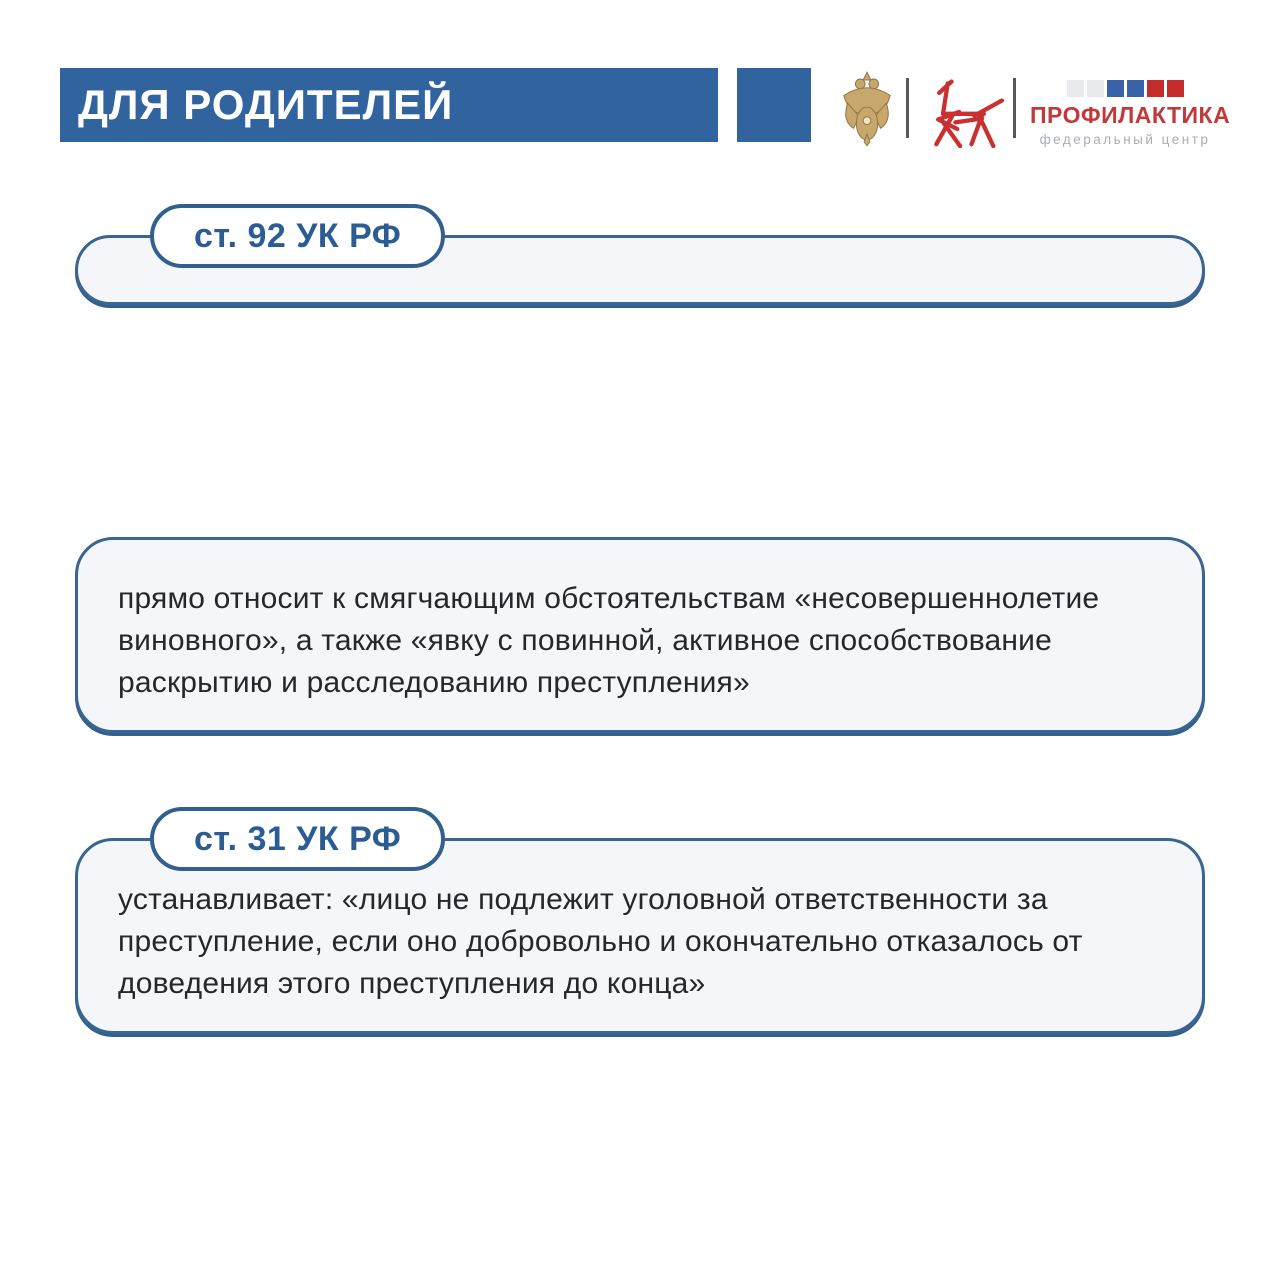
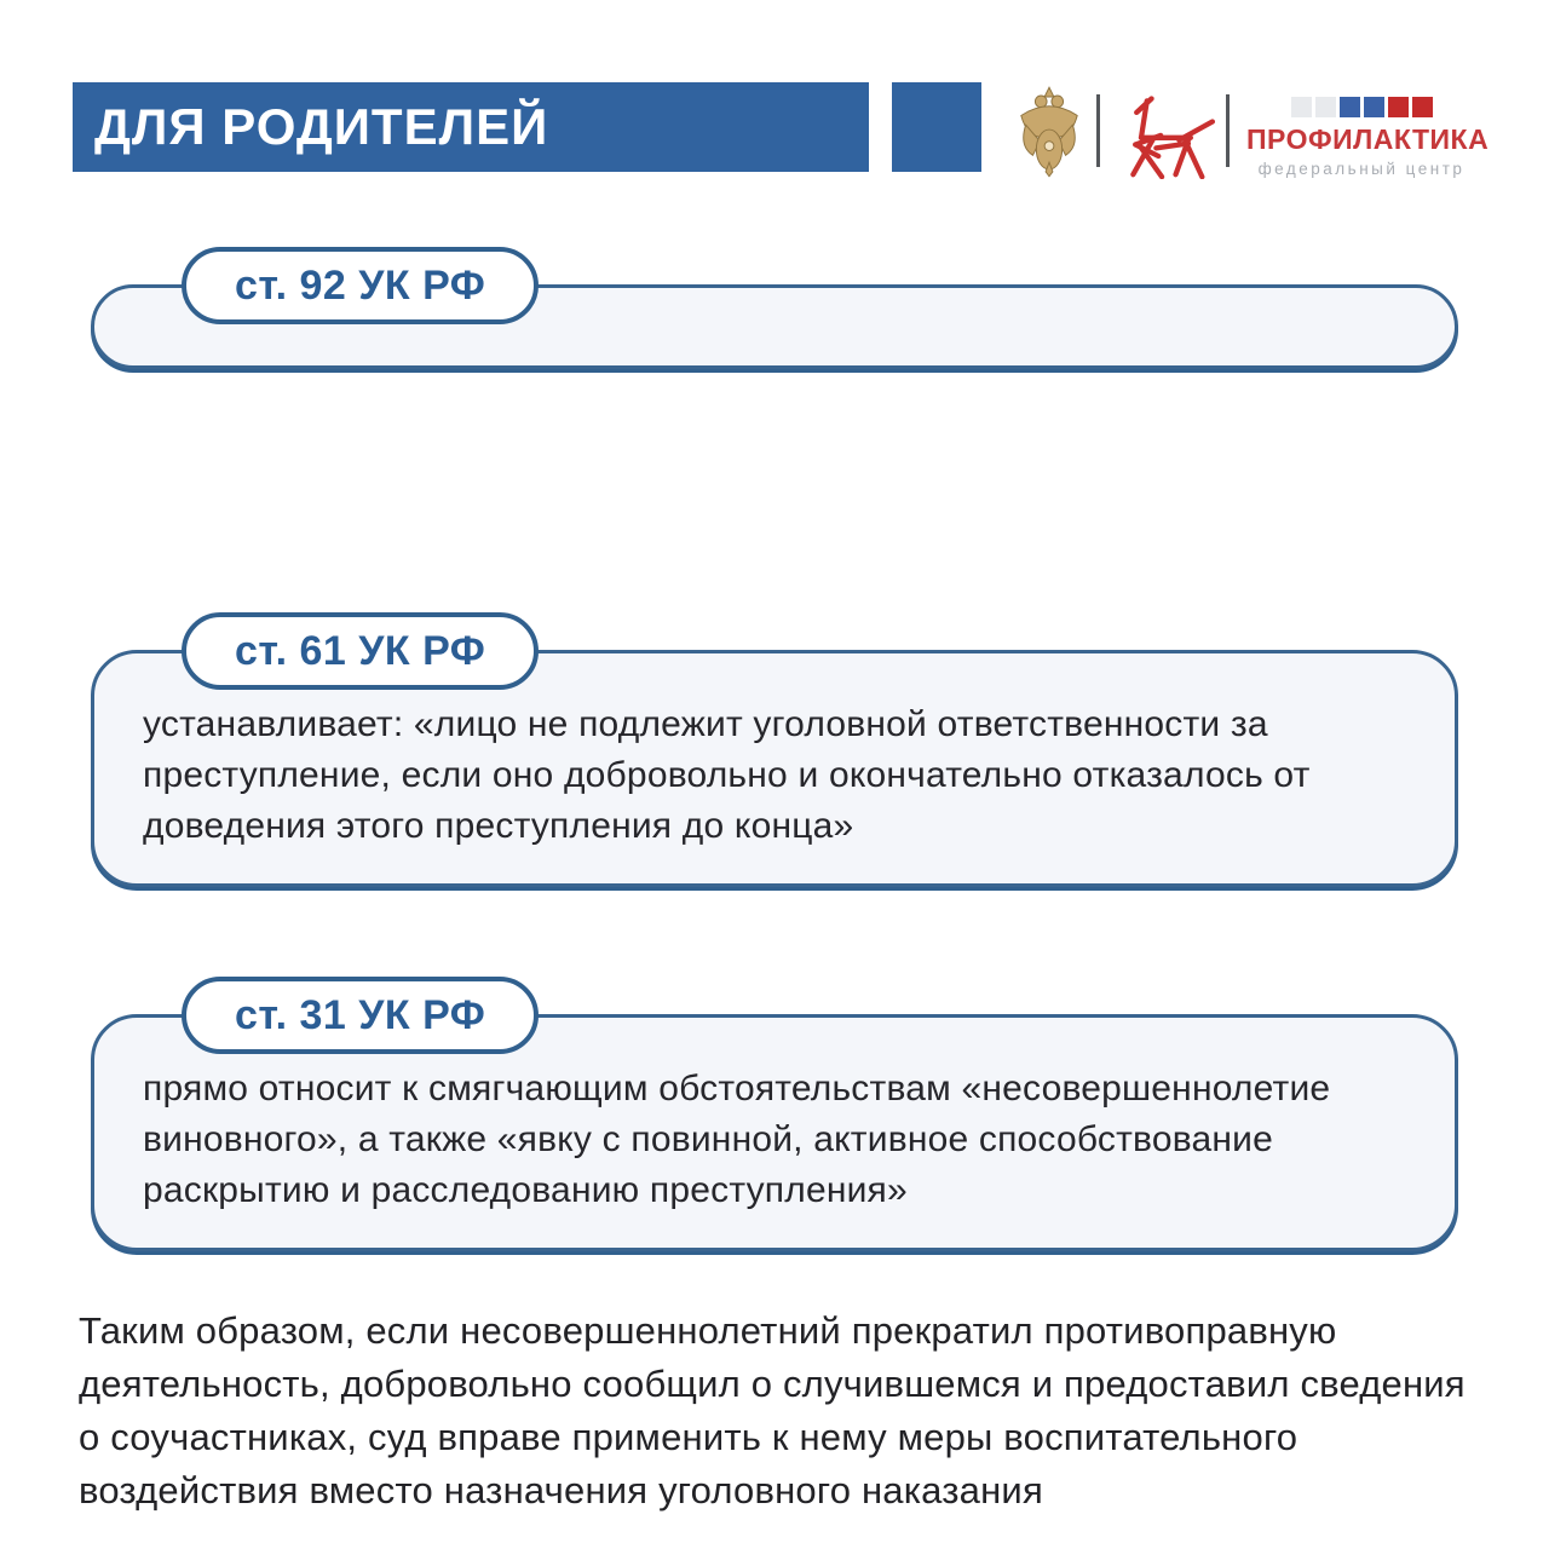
  ДЛЯ РОДИТЕЛЕЙ
  ПРОФИЛАКТИКА
  федеральный центр
  ст. 92 УК РФ
+ ст. 61 УК РФ
- прямо относит к смягчающим обстоятельствам «несовершеннолетие виновного», а также «явку с повинной, активное способствование раскрытию и расследованию преступления»
+ устанавливает: «лицо не подлежит уголовной ответственности за преступление, если оно добровольно и окончательно отказалось от доведения этого преступления до конца»
  ст. 31 УК РФ
- устанавливает: «лицо не подлежит уголовной ответственности за преступление, если оно добровольно и окончательно отказалось от доведения этого преступления до конца»
+ прямо относит к смягчающим обстоятельствам «несовершеннолетие виновного», а также «явку с повинной, активное способствование раскрытию и расследованию преступления»
+ Таким образом, если несовершеннолетний прекратил противоправную деятельность, добровольно сообщил о случившемся и предоставил сведения о соучастниках, суд вправе применить к нему меры воспитательного воздействия вместо назначения уголовного наказания
